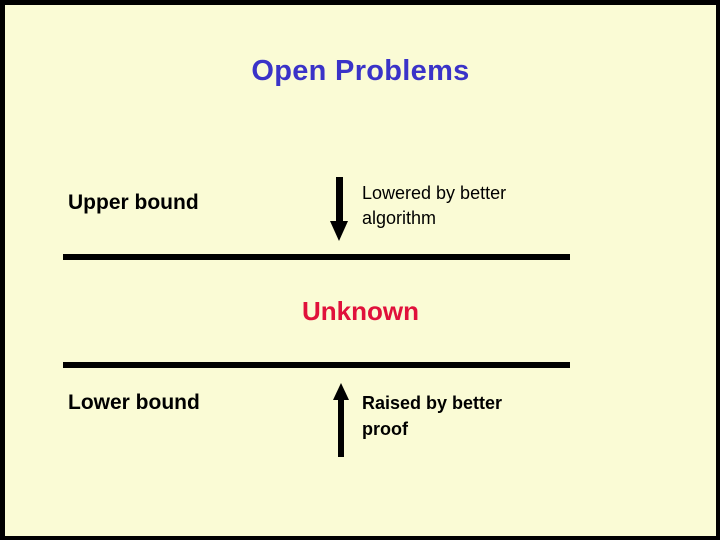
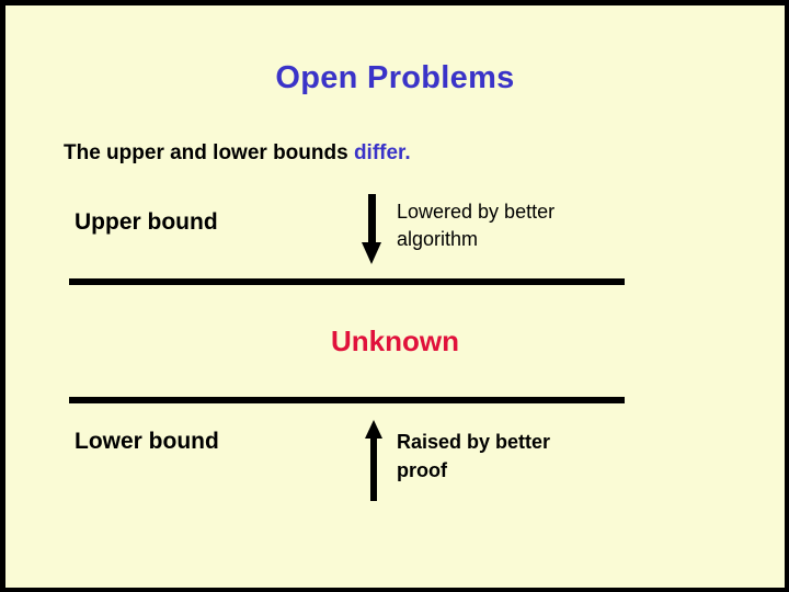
  Open Problems
+ The upper and lower bounds differ.
  Upper bound
  Lowered by better
  algorithm
  Unknown
  Lower bound
  Raised by better
  proof
